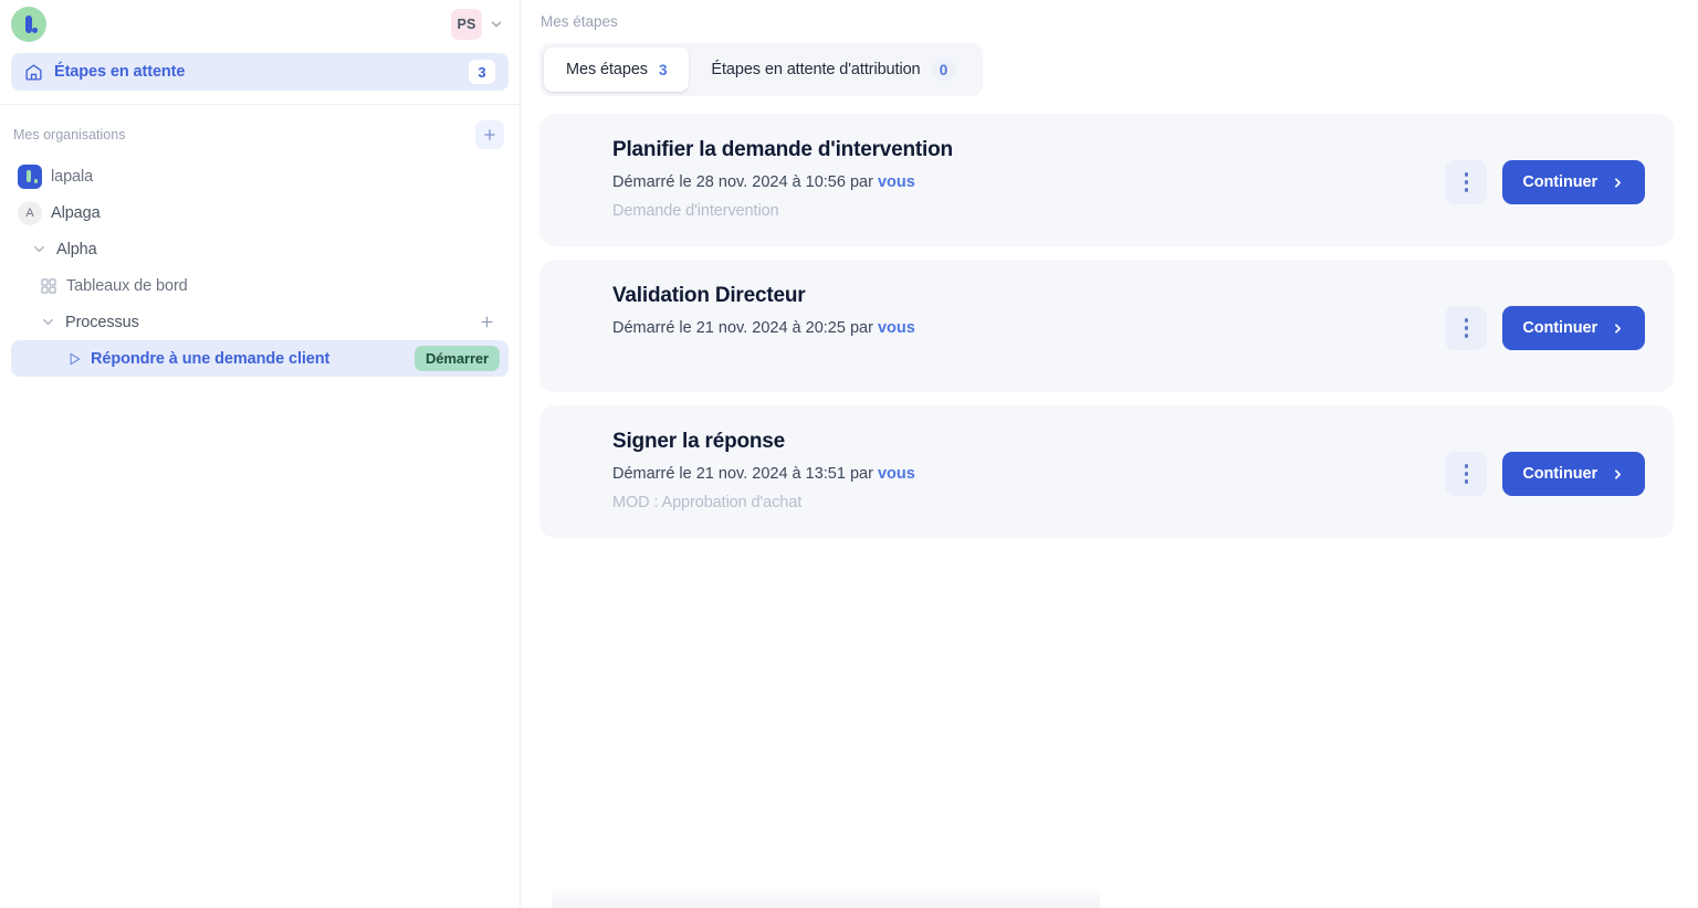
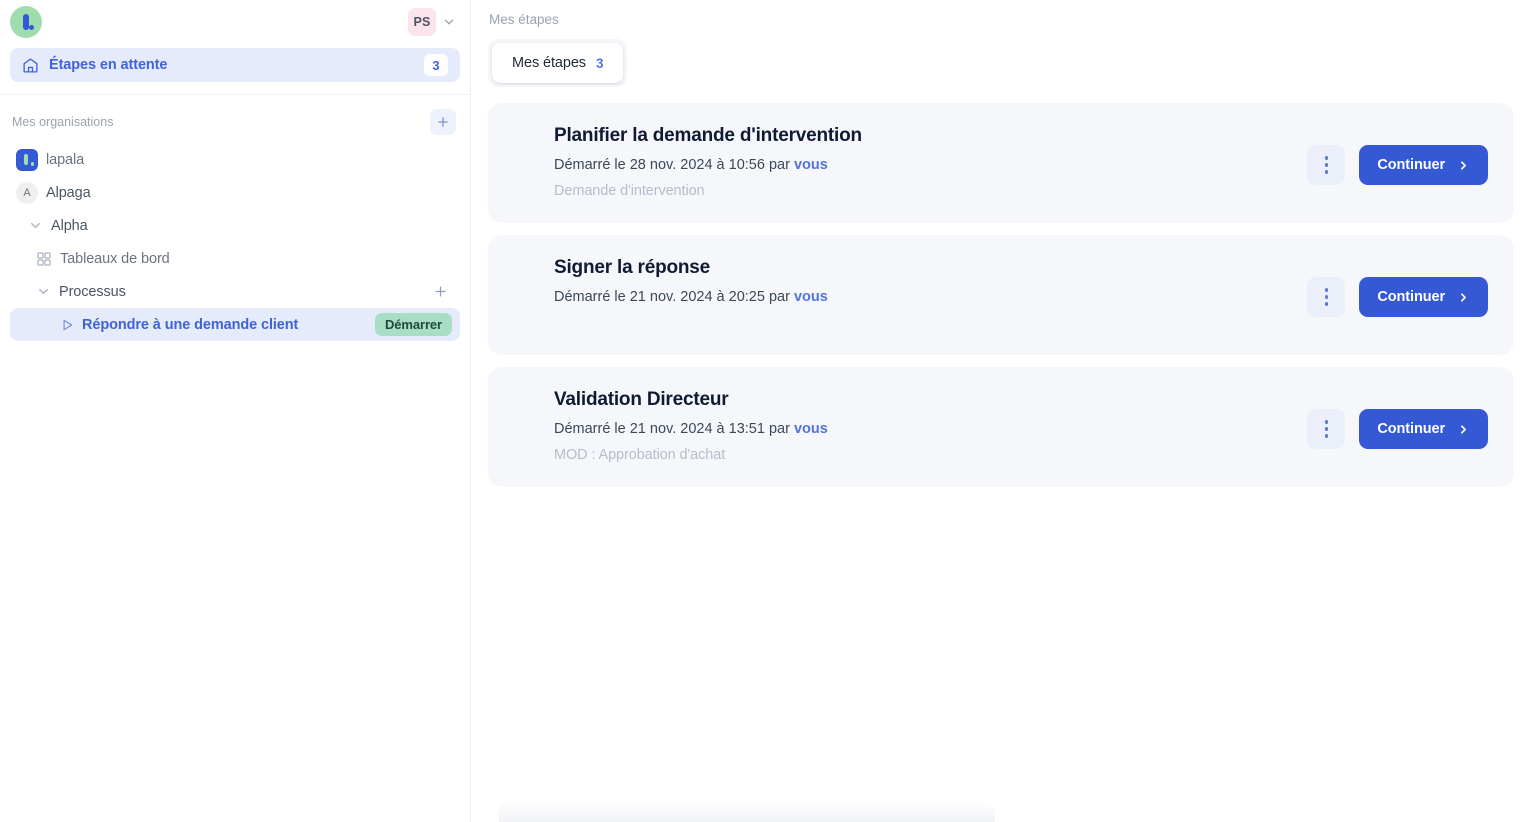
  PS
  Étapes en attente
  3
  Mes organisations
  lapala
  A
  Alpaga
  Alpha
  Tableaux de bord
  Processus
  Répondre à une demande client
  Démarrer
  Mes étapes
  Mes étapes
  3
- Étapes en attente d'attribution
- 0
  Planifier la demande d'intervention
  Démarré le 28 nov. 2024 à 10:56 par vous
  Demande d'intervention
  Continuer
- Validation Directeur
+ Signer la réponse
  Démarré le 21 nov. 2024 à 20:25 par vous
  Continuer
- Signer la réponse
+ Validation Directeur
  Démarré le 21 nov. 2024 à 13:51 par vous
  MOD : Approbation d'achat
  Continuer
